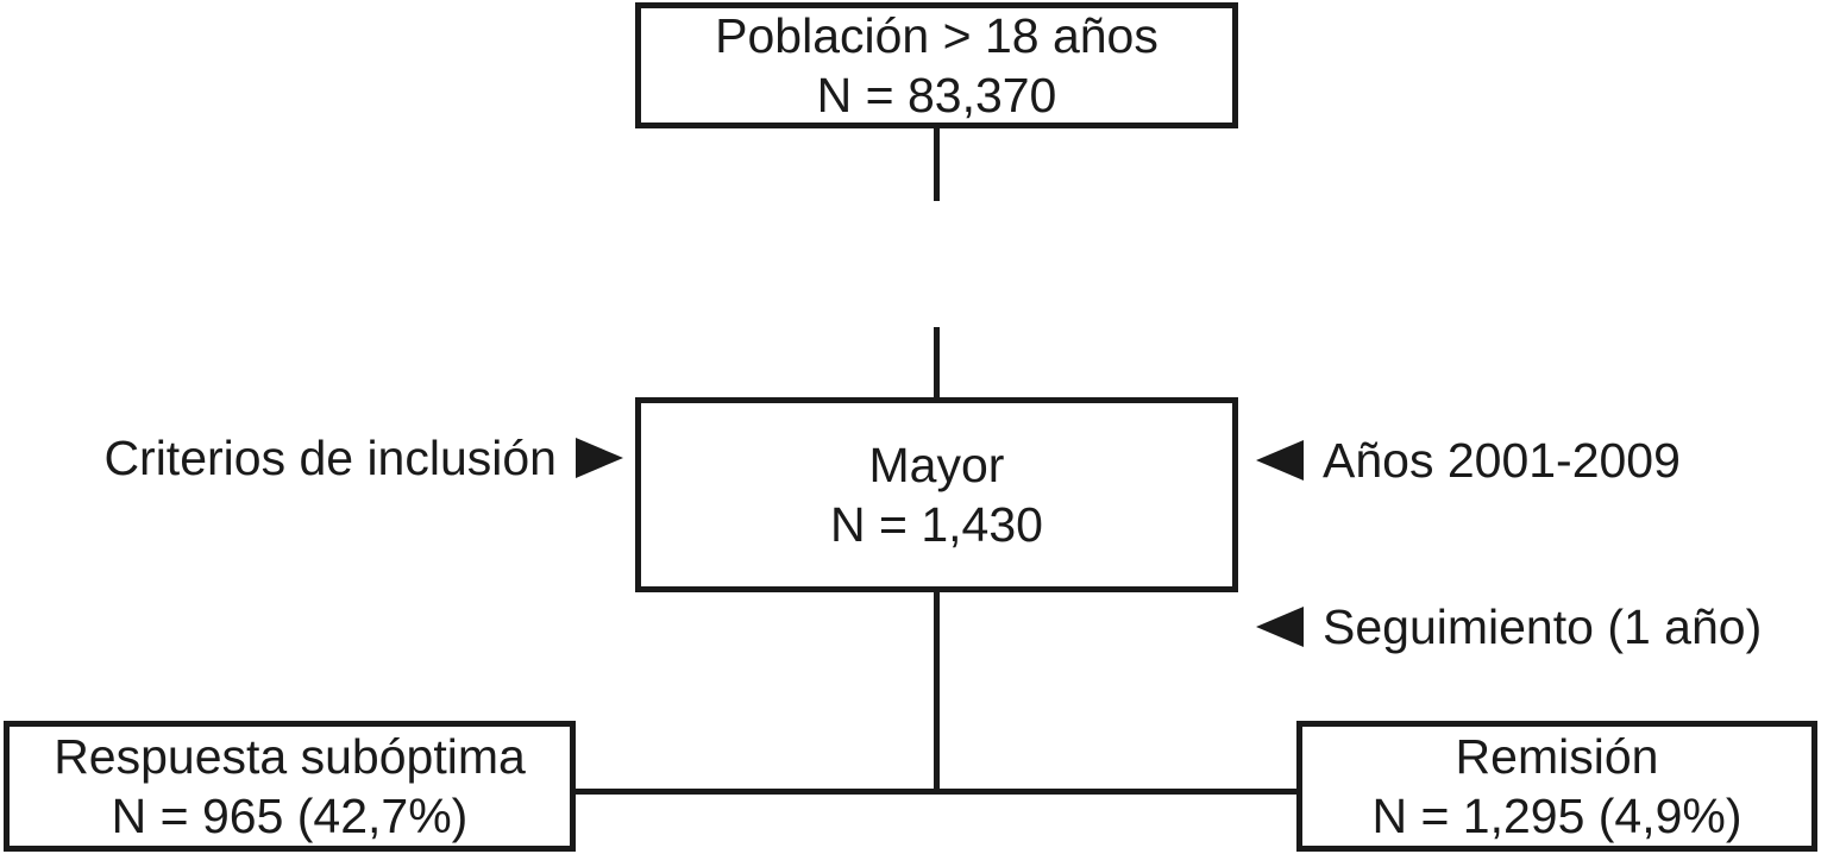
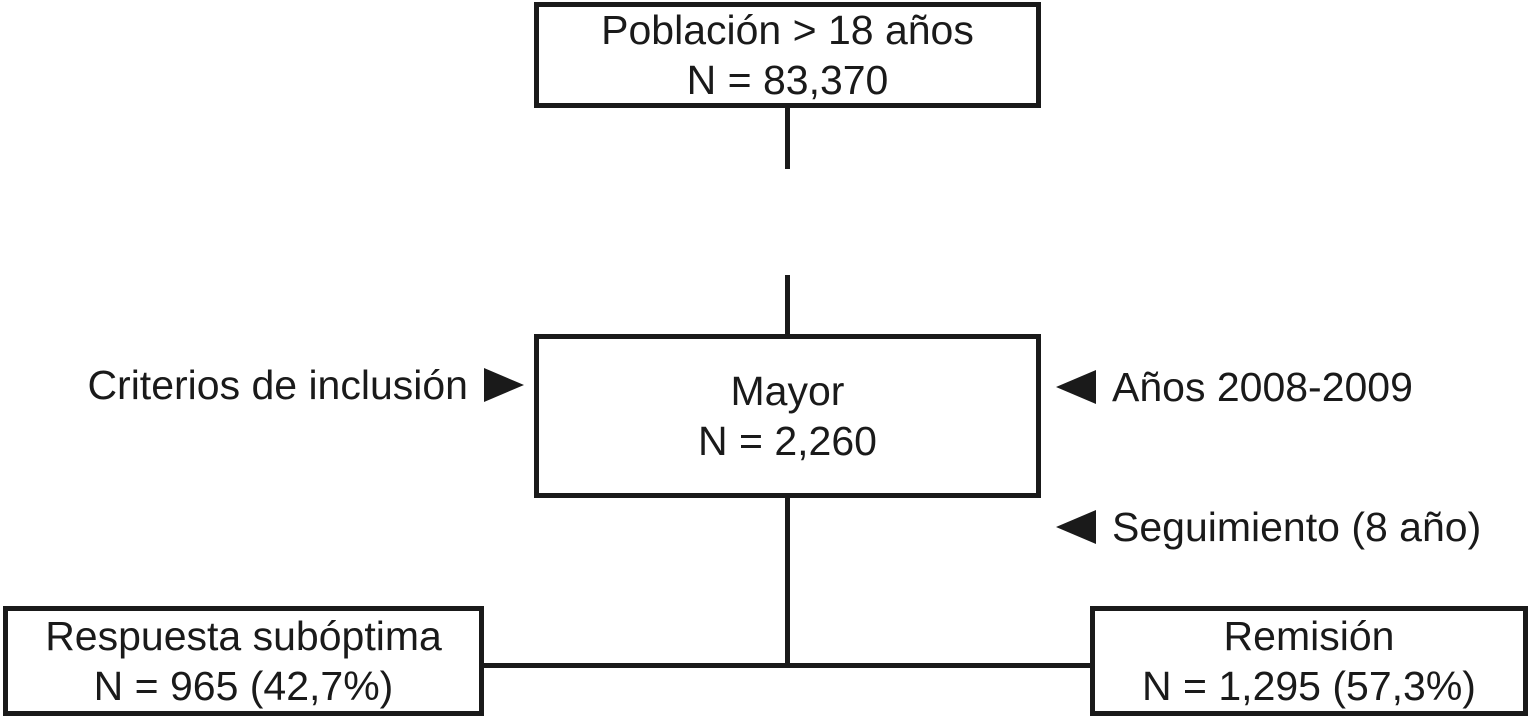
  Población > 18 años
  N = 83,370
  Mayor
- N = 1,430
+ N = 2,260
  Criterios de inclusión
- Años 2001-2009
+ Años 2008-2009
- Seguimiento (1 año)
+ Seguimiento (8 año)
  Respuesta subóptima
  N = 965 (42,7%)
  Remisión
- N = 1,295 (4,9%)
+ N = 1,295 (57,3%)
